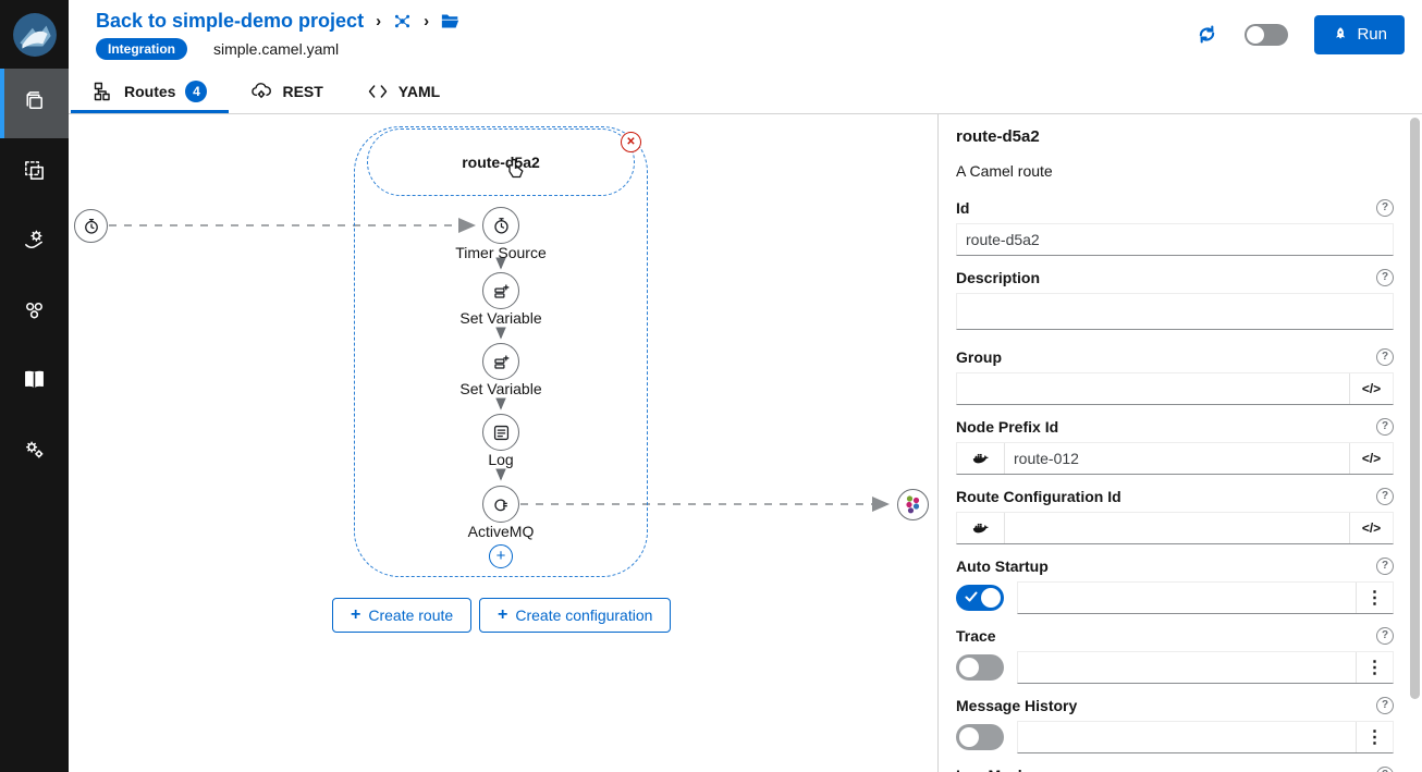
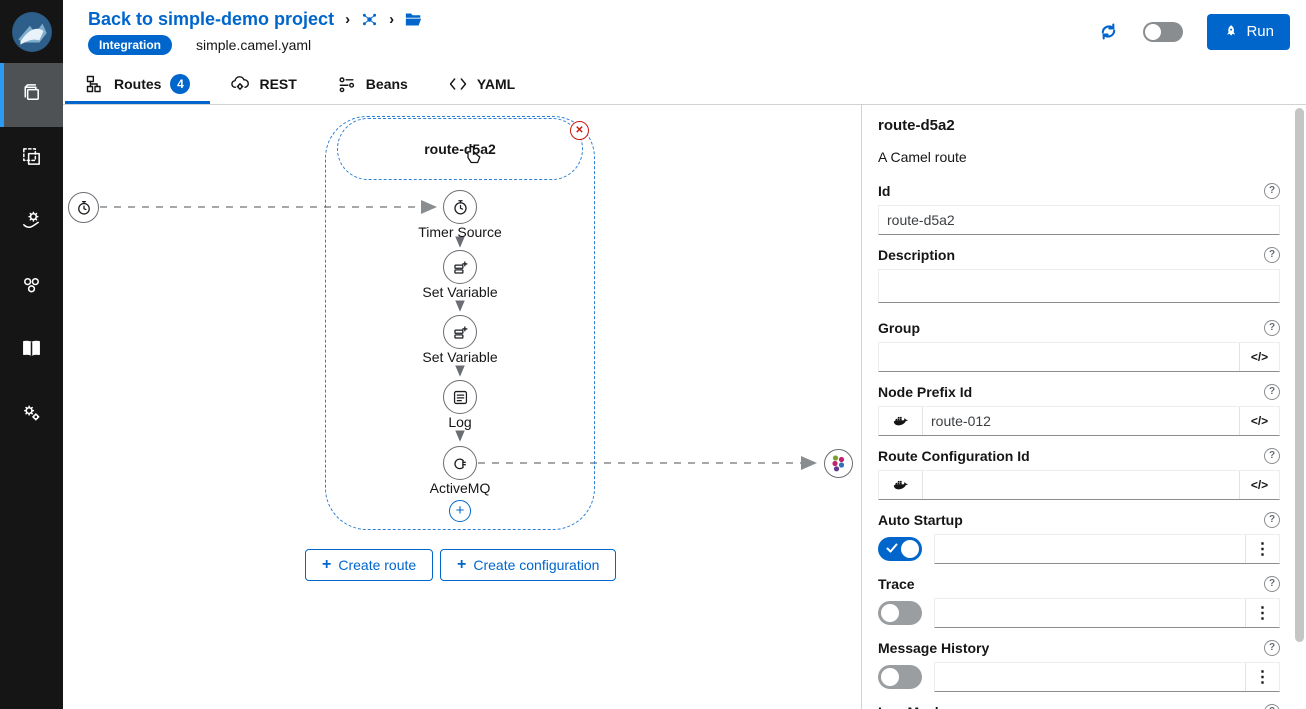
  Back to simple-demo project
  ›
  ›
  Integration
  simple.camel.yaml
  Run
  Routes
  4
  REST
+ Beans
  YAML
  route-d5a2
  ✕
  Timer Source
  Set Variable
  Set Variable
  Log
  ActiveMQ
  +
  +
  Create route
  +
  Create configuration
  route-d5a2
  A Camel route
  Id
  ?
  route-d5a2
  Description
  ?
  Group
  ?
  </>
  Node Prefix Id
  ?
  route-012
  </>
  Route Configuration Id
  ?
  </>
  Auto Startup
  ?
  ⋮
  Trace
  ?
  ⋮
  Message History
  ?
  ⋮
